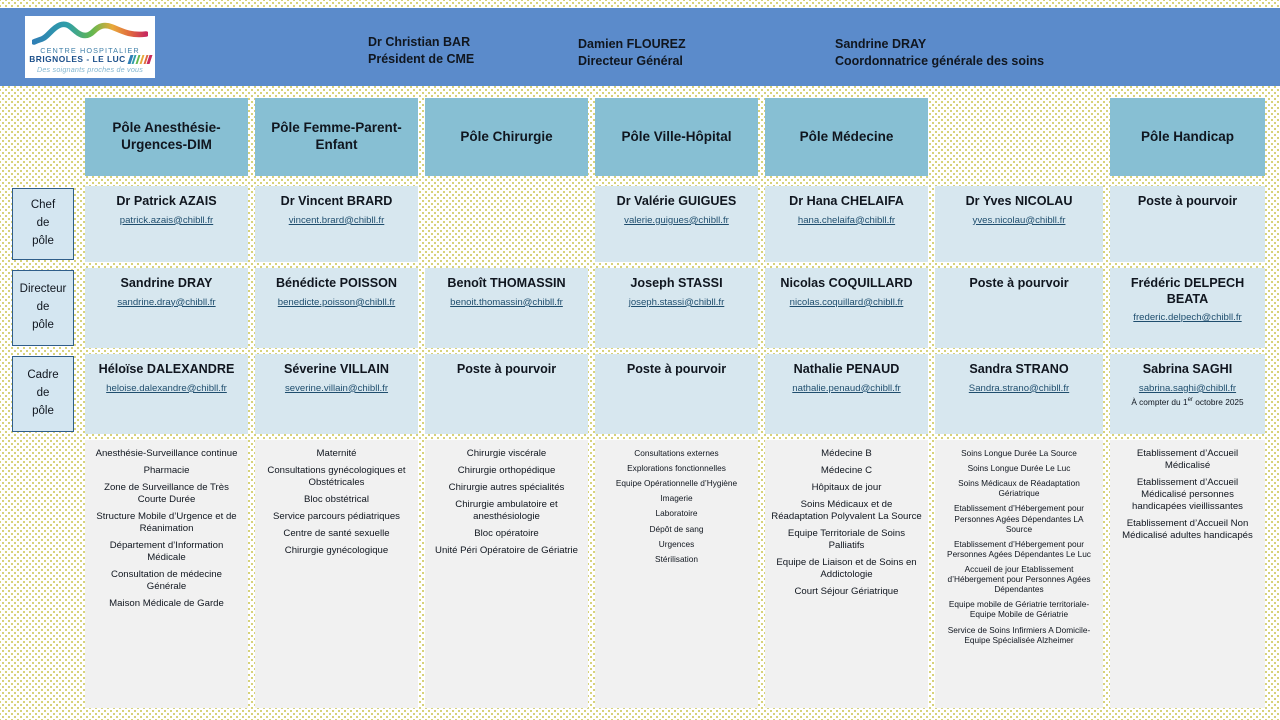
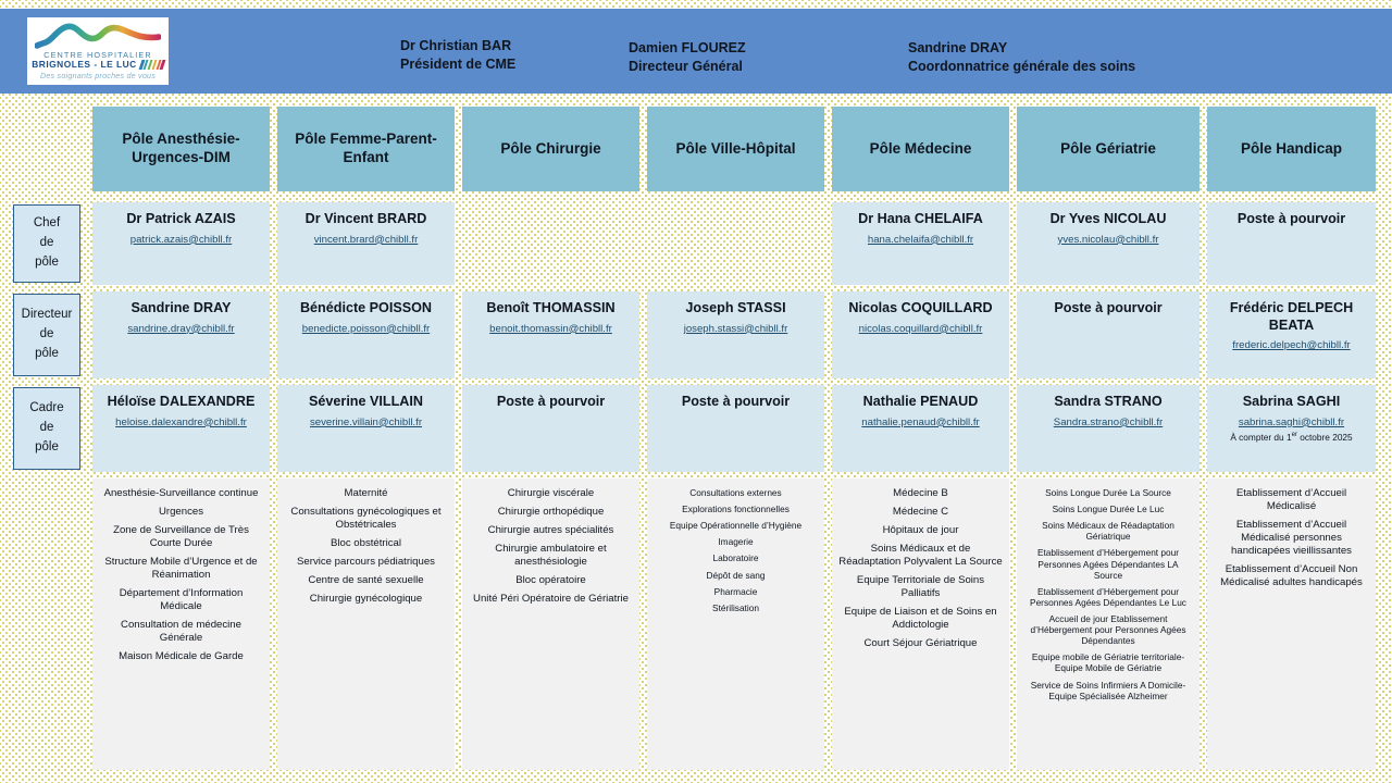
  CENTRE HOSPITALIER
  BRIGNOLES - LE LUC
  Des soignants proches de vous
  Dr Christian BAR
  Président de CME
  Damien FLOUREZ
  Directeur Général
  Sandrine DRAY
  Coordonnatrice générale des soins
  Chef
  de
  pôle
  Directeur
  de
  pôle
  Cadre
  de
  pôle
  Pôle Anesthésie-Urgences-DIM
  Dr Patrick AZAIS
  patrick.azais@chibll.fr
  Sandrine DRAY
  sandrine.dray@chibll.fr
  Héloïse DALEXANDRE
  heloise.dalexandre@chibll.fr
  Anesthésie-Surveillance continue
- Pharmacie
+ Urgences
  Zone de Surveillance de Très Courte Durée
  Structure Mobile d’Urgence et de Réanimation
  Département d’Information Médicale
  Consultation de médecine Générale
  Maison Médicale de Garde
  Pôle Femme-Parent-Enfant
  Dr Vincent BRARD
  vincent.brard@chibll.fr
  Bénédicte POISSON
  benedicte.poisson@chibll.fr
  Séverine VILLAIN
  severine.villain@chibll.fr
  Maternité
  Consultations gynécologiques et Obstétricales
  Bloc obstétrical
  Service parcours pédiatriques
  Centre de santé sexuelle
  Chirurgie gynécologique
  Pôle Chirurgie
  Benoît THOMASSIN
  benoit.thomassin@chibll.fr
  Poste à pourvoir
  Chirurgie viscérale
  Chirurgie orthopédique
  Chirurgie autres spécialités
  Chirurgie ambulatoire et anesthésiologie
  Bloc opératoire
  Unité Péri Opératoire de Gériatrie
  Pôle Ville-Hôpital
- Dr Valérie GUIGUES
- valerie.guigues@chibll.fr
  Joseph STASSI
  joseph.stassi@chibll.fr
  Poste à pourvoir
  Consultations externes
  Explorations fonctionnelles
  Equipe Opérationnelle d’Hygiène
  Imagerie
  Laboratoire
  Dépôt de sang
- Urgences
+ Pharmacie
  Stérilisation
  Pôle Médecine
  Dr Hana CHELAIFA
  hana.chelaifa@chibll.fr
  Nicolas COQUILLARD
  nicolas.coquillard@chibll.fr
  Nathalie PENAUD
  nathalie.penaud@chibll.fr
  Médecine B
  Médecine C
  Hôpitaux de jour
  Soins Médicaux et de Réadaptation Polyvalent La Source
  Equipe Territoriale de Soins Palliatifs
  Equipe de Liaison et de Soins en Addictologie
  Court Séjour Gériatrique
+ Pôle Gériatrie
  Dr Yves NICOLAU
  yves.nicolau@chibll.fr
  Poste à pourvoir
  Sandra STRANO
  Sandra.strano@chibll.fr
  Soins Longue Durée La Source
  Soins Longue Durée Le Luc
  Soins Médicaux de Réadaptation Gériatrique
  Etablissement d’Hébergement pour Personnes Agées Dépendantes LA Source
  Etablissement d’Hébergement pour Personnes Agées Dépendantes Le Luc
  Accueil de jour Etablissement d’Hébergement pour Personnes Agées Dépendantes
  Equipe mobile de Gériatrie territoriale-Equipe Mobile de Gériatrie
  Service de Soins Infirmiers A Domicile-Equipe Spécialisée Alzheimer
  Pôle Handicap
  Poste à pourvoir
  Frédéric DELPECH BEATA
  frederic.delpech@chibll.fr
  Sabrina SAGHI
  sabrina.saghi@chibll.fr
  À compter du 1 octobre 2025
  Etablissement d’Accueil Médicalisé
  Etablissement d’Accueil Médicalisé personnes handicapées vieillissantes
  Etablissement d’Accueil Non Médicalisé adultes handicapés
